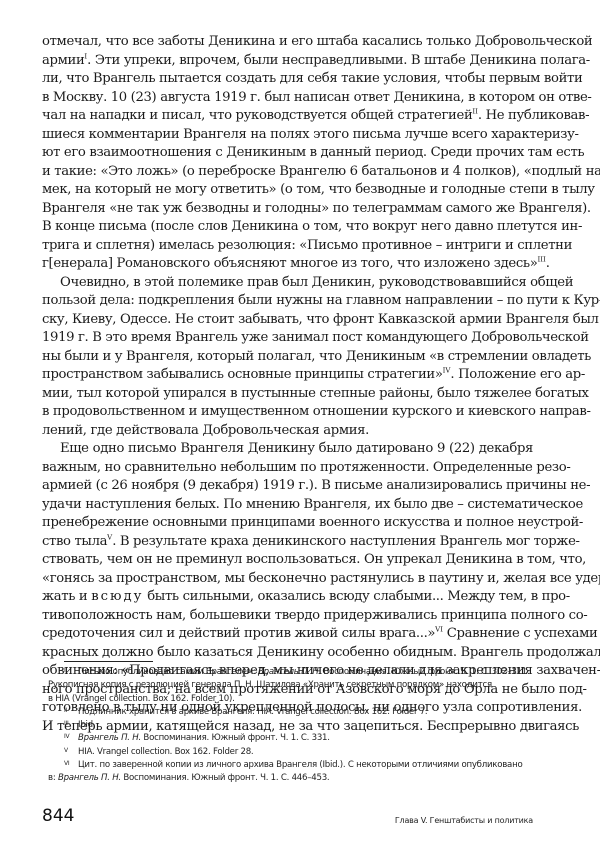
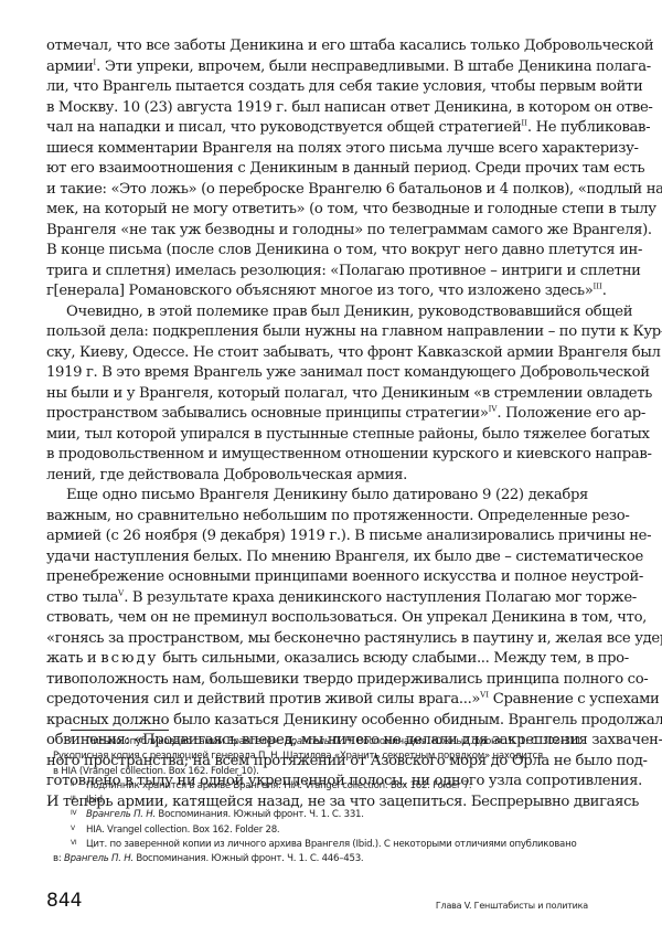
  отмечал, что все заботы Деникина и его штаба касались только Добровольческой
  армииI. Эти упреки, впрочем, были несправедливыми. В штабе Деникина полага-
  ли, что Врангель пытается создать для себя такие условия, чтобы первым войти
  в Москву. 10 (23) августа 1919 г. был написан ответ Деникина, в котором он отве-
  чал на нападки и писал, что руководствуется общей стратегиейII. Не публиковав-
  шиеся комментарии Врангеля на полях этого письма лучше всего характеризу-
  ют его взаимоотношения с Деникиным в данный период. Среди прочих там есть
  и такие: «Это ложь» (о переброске Врангелю 6 батальонов и 4 полков), «подлый на
  мек, на который не могу ответить» (о том, что безводные и голодные степи в тылу
  Врангеля «не так уж безводны и голодны» по телеграммам самого же Врангеля).
  В конце письма (после слов Деникина о том, что вокруг него давно плетутся ин-
- трига и сплетня) имелась резолюция: «Письмо противное – интриги и сплетни
+ трига и сплетня) имелась резолюция: «Полагаю противное – интриги и сплетни
  г[енерала] Романовского объясняют многое из того, что изложено здесь»III.
  Очевидно, в этой полемике прав был Деникин, руководствовавшийся общей
  пользой дела: подкрепления были нужны на главном направлении – по пути к Кур
  ску, Киеву, Одессе. Не стоит забывать, что фронт Кавказской армии Врангеля был
  1919 г. В это время Врангель уже занимал пост командующего Добровольческой
  ны были и у Врангеля, который полагал, что Деникиным «в стремлении овладеть
  пространством забывались основные принципы стратегии»IV. Положение его ар-
  мии, тыл которой упирался в пустынные степные районы, было тяжелее богатых
  в продовольственном и имущественном отношении курского и киевского направ-
  лений, где действовала Добровольческая армия.
  Еще одно письмо Врангеля Деникину было датировано 9 (22) декабря
  важным, но сравнительно небольшим по протяженности. Определенные резо-
  армией (с 26 ноября (9 декабря) 1919 г.). В письме анализировались причины не-
  удачи наступления белых. По мнению Врангеля, их было две – систематическое
  пренебрежение основными принципами военного искусства и полное неустрой-
- ство тылаV. В результате краха деникинского наступления Врангель мог торже-
+ ство тылаV. В результате краха деникинского наступления Полагаю мог торже-
  ствовать, чем он не преминул воспользоваться. Он упрекал Деникина в том, что,
  «гонясь за пространством, мы бесконечно растянулись в паутину и, желая все уде
  жать и всюду быть сильными, оказались всюду слабыми... Между тем, в про-
  тивоположность нам, большевики твердо придерживались принципа полного со-
  средоточения сил и действий против живой силы врага...»VI Сравнение с успехами
  красных должно было казаться Деникину особенно обидным. Врангель продолжал
  обвинения: «Продвигаясь вперед, мы ничего не делали для закрепления захвачен-
  ного пространства; на всем протяжении от Азовского моря до Орла не было под-
  готовлено в тылу ни одной укрепленной полосы, ни одного узла сопротивления.
  И теперь армии, катящейся назад, не за что зацепиться. Беспрерывно двигаясь
  Письмо опубликовано самим Врангелем: Врангель П. Н. Воспоминания. Южный фронт. Ч. 1. С. 302–311.
  Рукописная копия с резолюцией генерала П. Н. Шатилова «Хранить секретным порядком» находится
  в HIA (Vrangel collection. Box 162. Folder 10).
  Подлинник хранится в архиве Врангеля: HIA. Vrangel collection. Box 162. Folder 7.
  Врангель П. Н. Воспоминания. Южный фронт. Ч. 1. С. 331.
  HIA. Vrangel collection. Box 162. Folder 28.
  Цит. по заверенной копии из личного архива Врангеля (Ibid.). С некоторыми отличиями опубликовано
  в: Врангель П. Н. Воспоминания. Южный фронт. Ч. 1. С. 446–453.
  844
  Глава V. Генштабисты и политика
